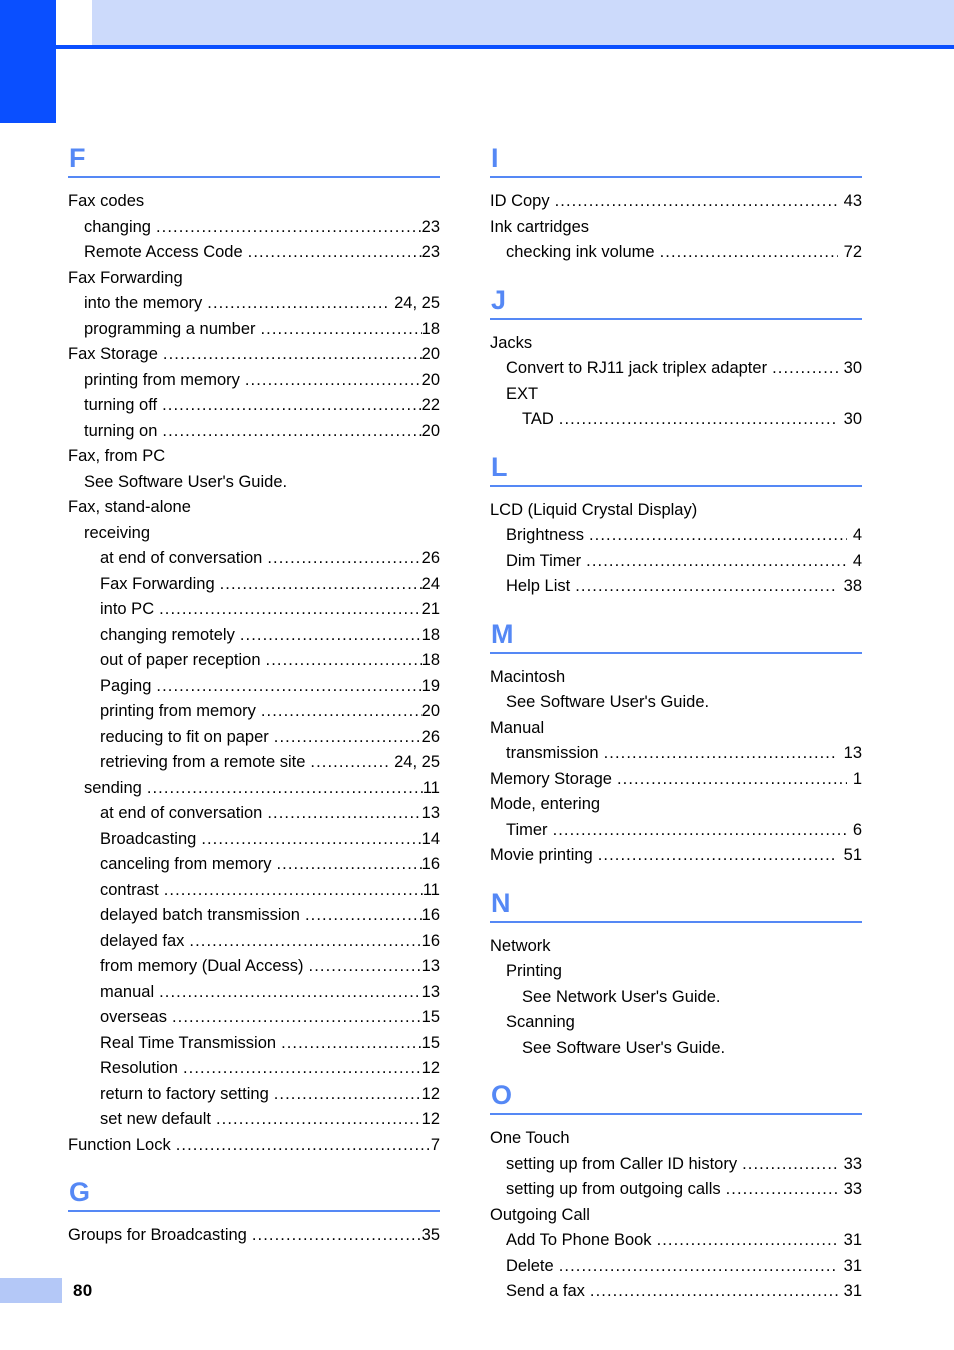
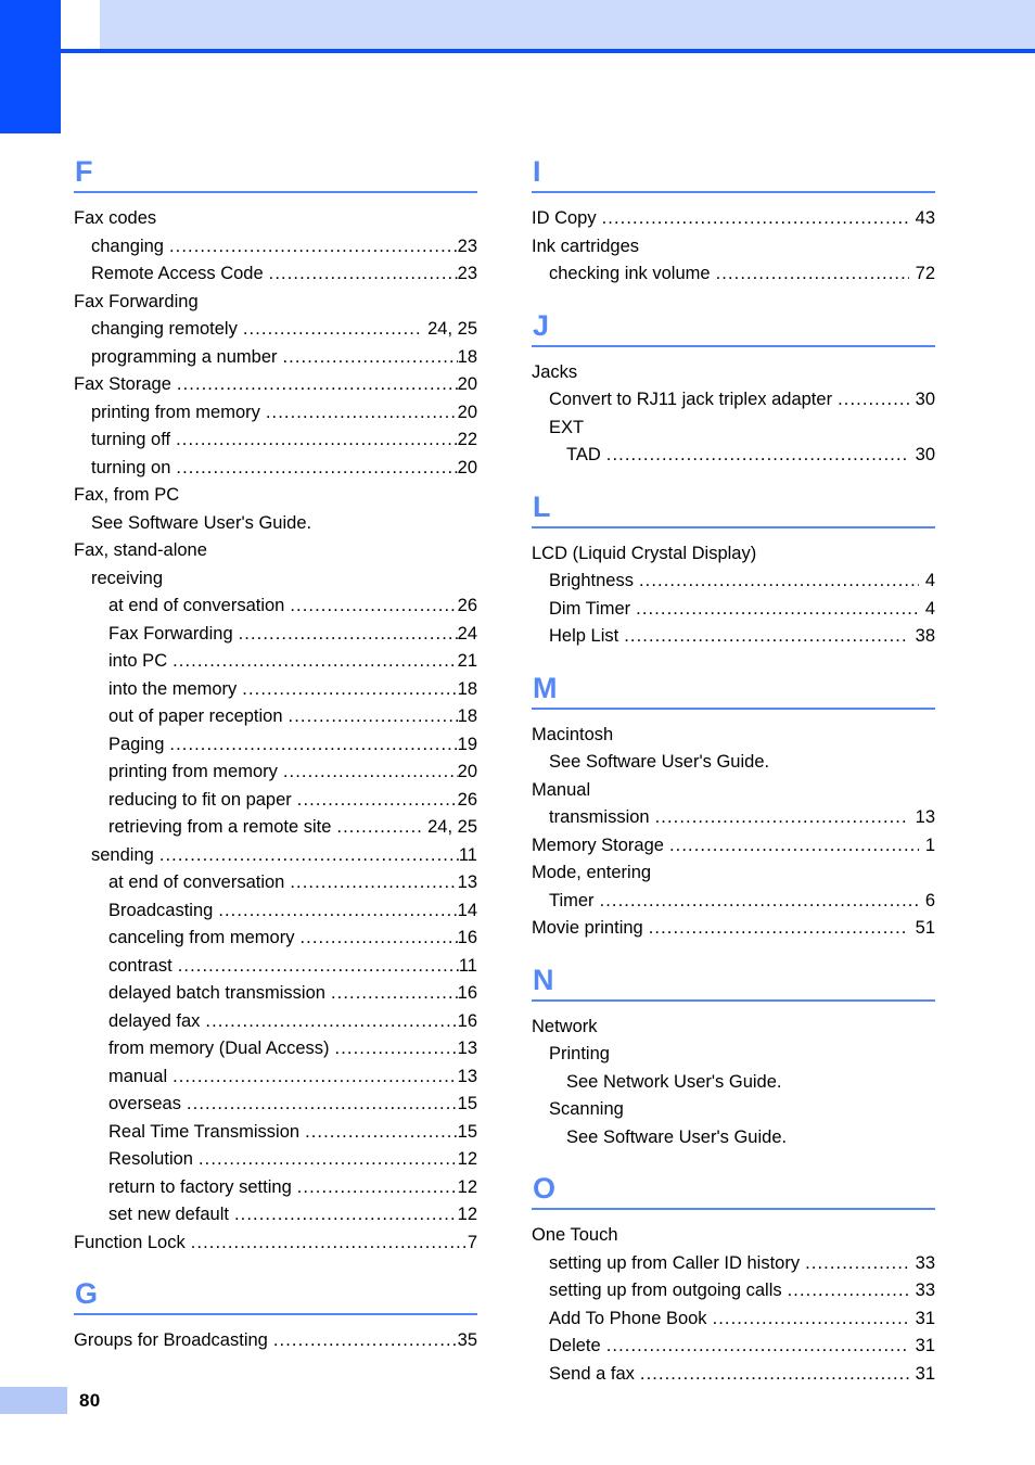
  F
  Fax codes
  changing
  23
  Remote Access Code
  23
  Fax Forwarding
- into the memory
+ changing remotely
  24, 25
  programming a number
  18
  Fax Storage
  20
  printing from memory
  20
  turning off
  22
  turning on
  20
  Fax, from PC
  See Software User's Guide.
  Fax, stand-alone
  receiving
  at end of conversation
  26
  Fax Forwarding
  24
  into PC
  21
- changing remotely
+ into the memory
  18
  out of paper reception
  18
  Paging
  19
  printing from memory
  20
  reducing to fit on paper
  26
  retrieving from a remote site
  24, 25
  sending
  11
  at end of conversation
  13
  Broadcasting
  14
  canceling from memory
  16
  contrast
  11
  delayed batch transmission
  16
  delayed fax
  16
  from memory (Dual Access)
  13
  manual
  13
  overseas
  15
  Real Time Transmission
  15
  Resolution
  12
  return to factory setting
  12
  set new default
  12
  Function Lock
  7
  G
  Groups for Broadcasting
  35
  I
  ID Copy
  43
  Ink cartridges
  checking ink volume
  72
  J
  Jacks
  Convert to RJ11 jack triplex adapter
  30
  EXT
  TAD
  30
  L
  LCD (Liquid Crystal Display)
  Brightness
  4
  Dim Timer
  4
  Help List
  38
  M
  Macintosh
  See Software User's Guide.
  Manual
  transmission
  13
  Memory Storage
  1
  Mode, entering
  Timer
  6
  Movie printing
  51
  N
  Network
  Printing
  See Network User's Guide.
  Scanning
  See Software User's Guide.
  O
  One Touch
  setting up from Caller ID history
  33
  setting up from outgoing calls
  33
- Outgoing Call
  Add To Phone Book
  31
  Delete
  31
  Send a fax
  31
  80
